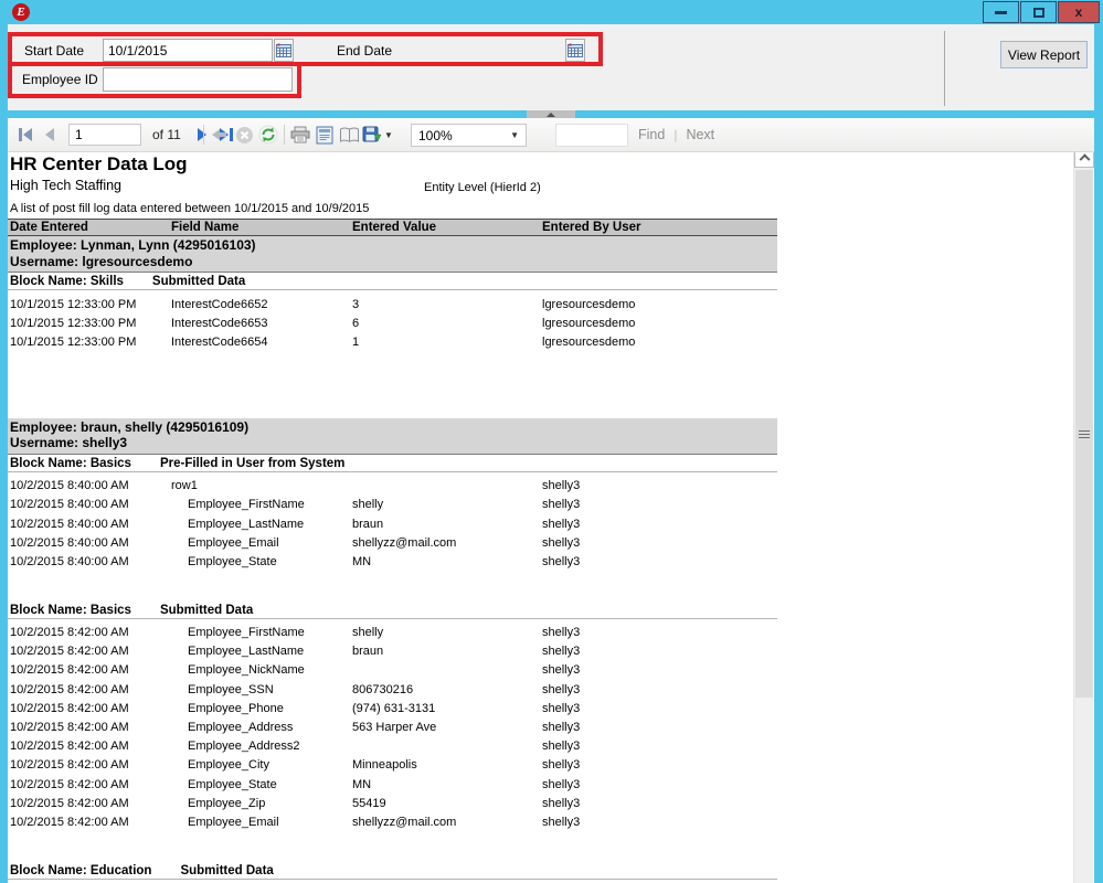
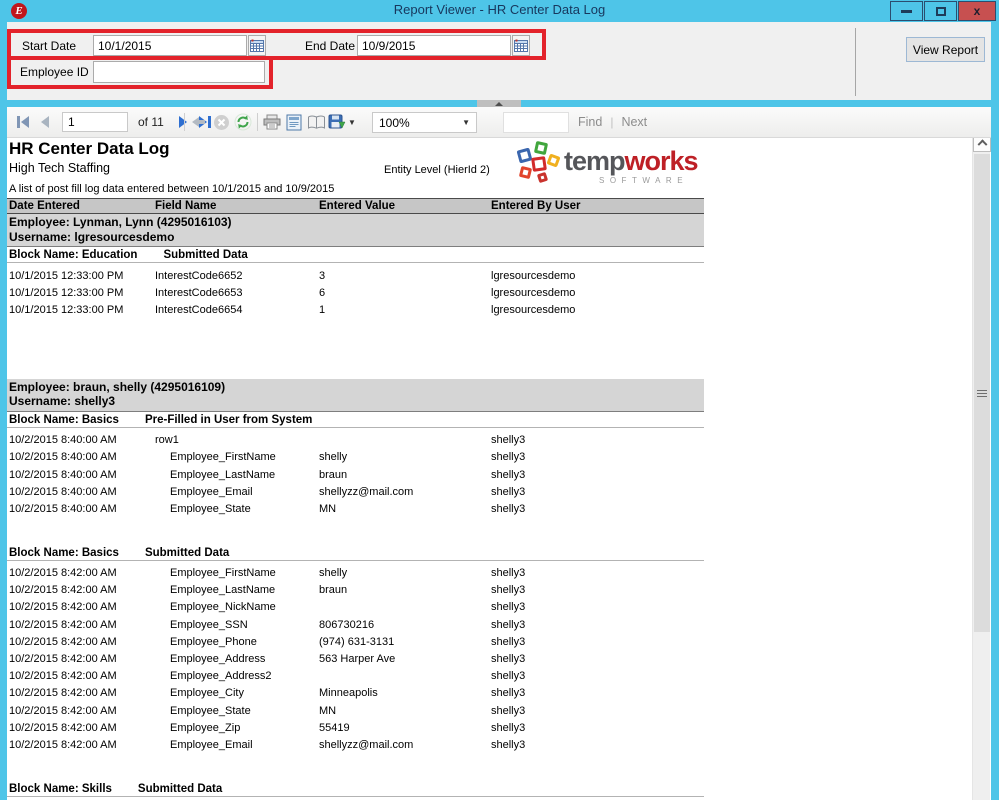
  E
+ Report Viewer - HR Center Data Log
  x
  Start Date
  10/1/2015
  End Date
+ 10/9/2015
  Employee ID
  View Report
  1
  of 11
  ▼
  100%
  ▼
  Find
  |
  Next
  HR Center Data Log
  High Tech Staffing
  Entity Level (HierId 2)
  A list of post fill log data entered between 10/1/2015 and 10/9/2015
+ tempworks
+ SOFTWARE
  Date Entered
  Field Name
  Entered Value
  Entered By User
  Employee: Lynman, Lynn (4295016103)
  Username: lgresourcesdemo
- Block Name: Skills
+ Block Name: Education
  Submitted Data
  10/1/2015 12:33:00 PM
  InterestCode6652
  3
  lgresourcesdemo
  10/1/2015 12:33:00 PM
  InterestCode6653
  6
  lgresourcesdemo
  10/1/2015 12:33:00 PM
  InterestCode6654
  1
  lgresourcesdemo
  Employee: braun, shelly (4295016109)
  Username: shelly3
  Block Name: Basics
  Pre-Filled in User from System
  10/2/2015 8:40:00 AM
  row1
  shelly3
  10/2/2015 8:40:00 AM
  Employee_FirstName
  shelly
  shelly3
  10/2/2015 8:40:00 AM
  Employee_LastName
  braun
  shelly3
  10/2/2015 8:40:00 AM
  Employee_Email
  shellyzz@mail.com
  shelly3
  10/2/2015 8:40:00 AM
  Employee_State
  MN
  shelly3
  Block Name: Basics
  Submitted Data
  10/2/2015 8:42:00 AM
  Employee_FirstName
  shelly
  shelly3
  10/2/2015 8:42:00 AM
  Employee_LastName
  braun
  shelly3
  10/2/2015 8:42:00 AM
  Employee_NickName
  shelly3
  10/2/2015 8:42:00 AM
  Employee_SSN
  806730216
  shelly3
  10/2/2015 8:42:00 AM
  Employee_Phone
  (974) 631-3131
  shelly3
  10/2/2015 8:42:00 AM
  Employee_Address
  563 Harper Ave
  shelly3
  10/2/2015 8:42:00 AM
  Employee_Address2
  shelly3
  10/2/2015 8:42:00 AM
  Employee_City
  Minneapolis
  shelly3
  10/2/2015 8:42:00 AM
  Employee_State
  MN
  shelly3
  10/2/2015 8:42:00 AM
  Employee_Zip
  55419
  shelly3
  10/2/2015 8:42:00 AM
  Employee_Email
  shellyzz@mail.com
  shelly3
- Block Name: Education
+ Block Name: Skills
  Submitted Data
